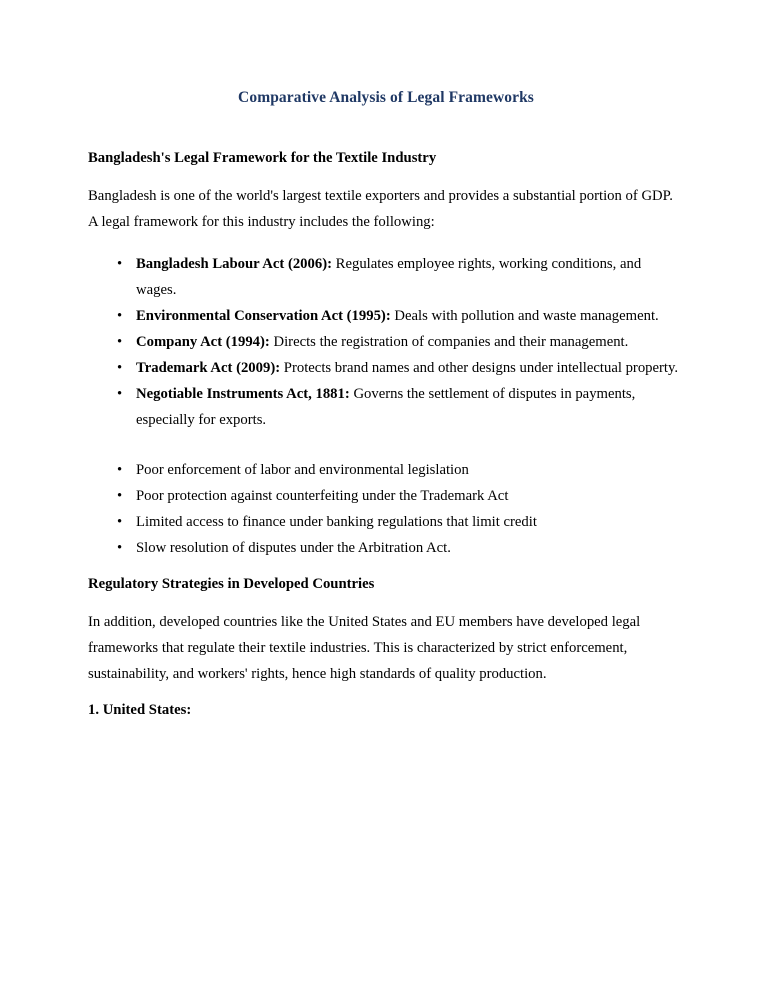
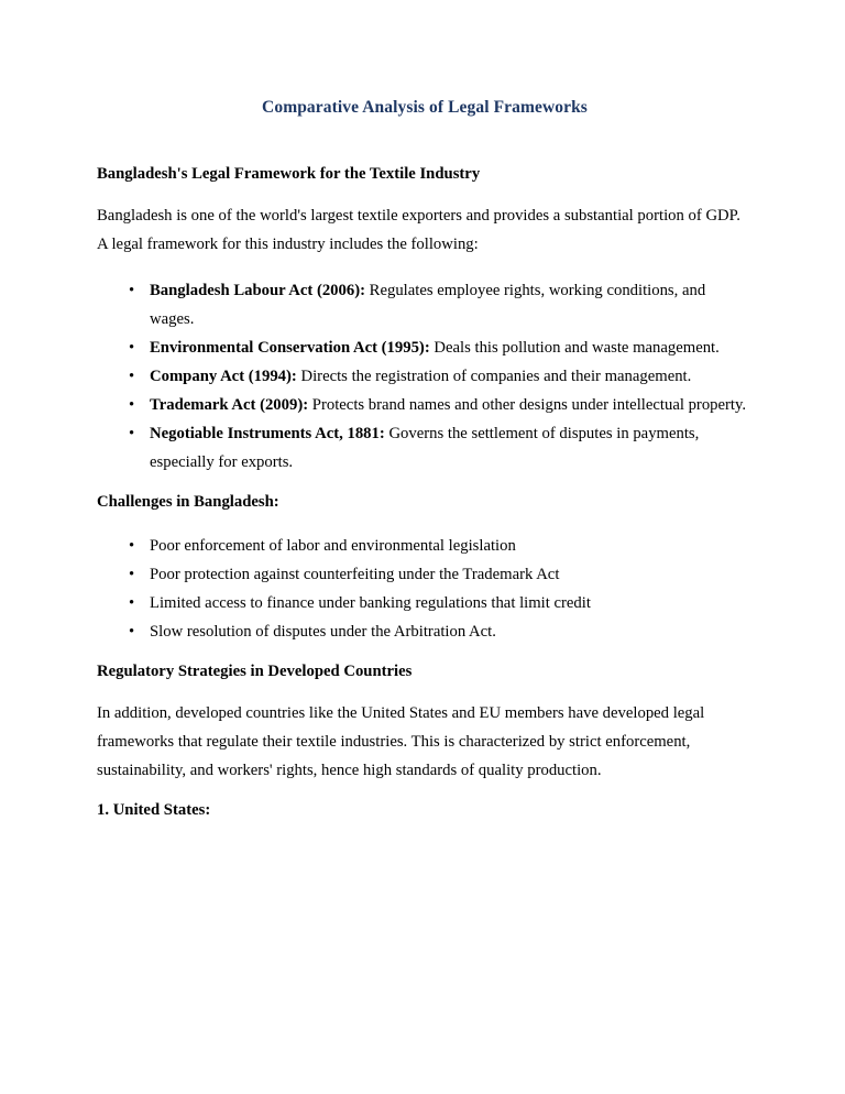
  Comparative Analysis of Legal Frameworks
  Bangladesh's Legal Framework for the Textile Industry
  Bangladesh is one of the world's largest textile exporters and provides a substantial portion of GDP. A legal framework for this industry includes the following:
  •
  Bangladesh Labour Act (2006): Regulates employee rights, working conditions, and wages.
  •
- Environmental Conservation Act (1995): Deals with pollution and waste management.
+ Environmental Conservation Act (1995): Deals this pollution and waste management.
  •
  Company Act (1994): Directs the registration of companies and their management.
  •
  Trademark Act (2009): Protects brand names and other designs under intellectual property.
  •
  Negotiable Instruments Act, 1881: Governs the settlement of disputes in payments, especially for exports.
+ Challenges in Bangladesh:
  •
  Poor enforcement of labor and environmental legislation
  •
  Poor protection against counterfeiting under the Trademark Act
  •
  Limited access to finance under banking regulations that limit credit
  •
  Slow resolution of disputes under the Arbitration Act.
  Regulatory Strategies in Developed Countries
  In addition, developed countries like the United States and EU members have developed legal frameworks that regulate their textile industries. This is characterized by strict enforcement, sustainability, and workers' rights, hence high standards of quality production.
  1. United States:
